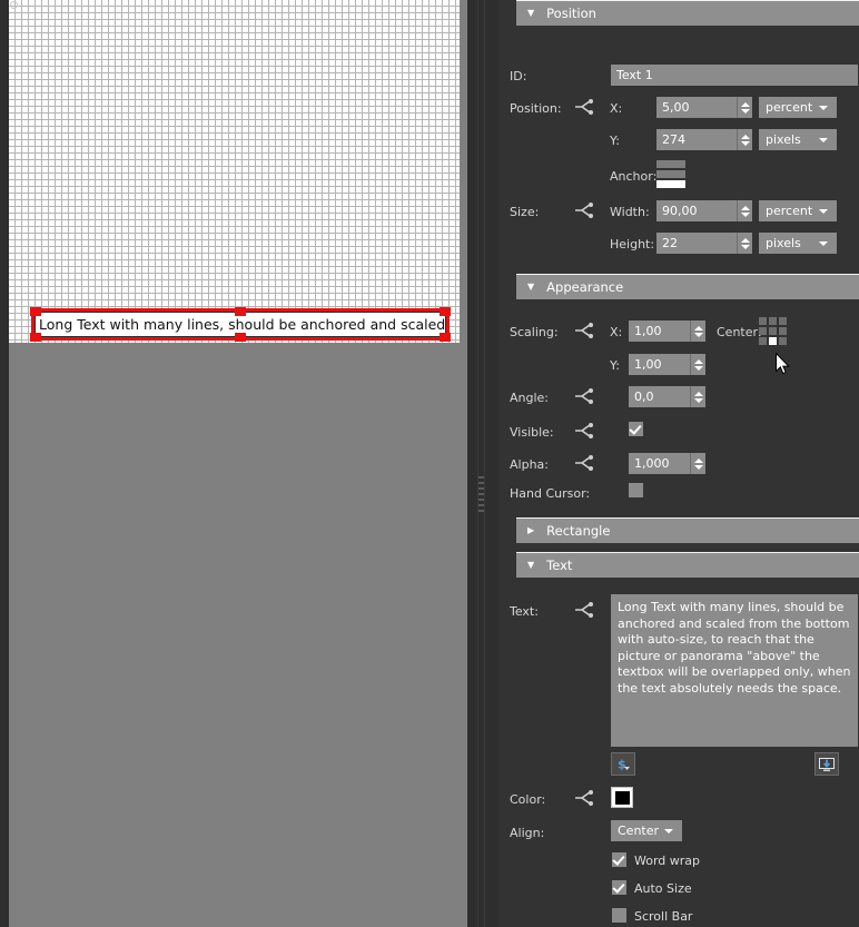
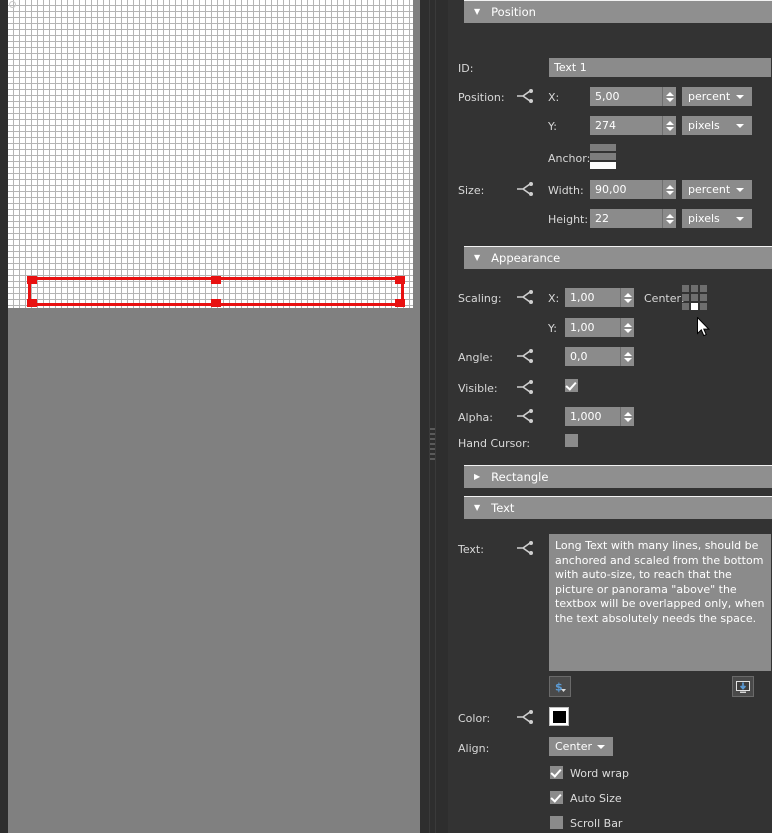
- Long Text with many lines, should be anchored and scaled
  ▼
  Position
  ID:
  Text 1
  Position:
  X:
  5,00
  percent
  Y:
  274
  pixels
  Anchor:
  Size:
  Width:
  90,00
  percent
  Height:
  22
  pixels
  ▼
  Appearance
  Scaling:
  X:
  1,00
  Center
  Y:
  1,00
  Angle:
  0,0
  Visible:
  Alpha:
  1,000
  Hand Cursor:
  ▶
  Rectangle
  ▼
  Text
  Text:
  $
  Color:
  Align:
  Center
  Word wrap
  Auto Size
  Scroll Bar
